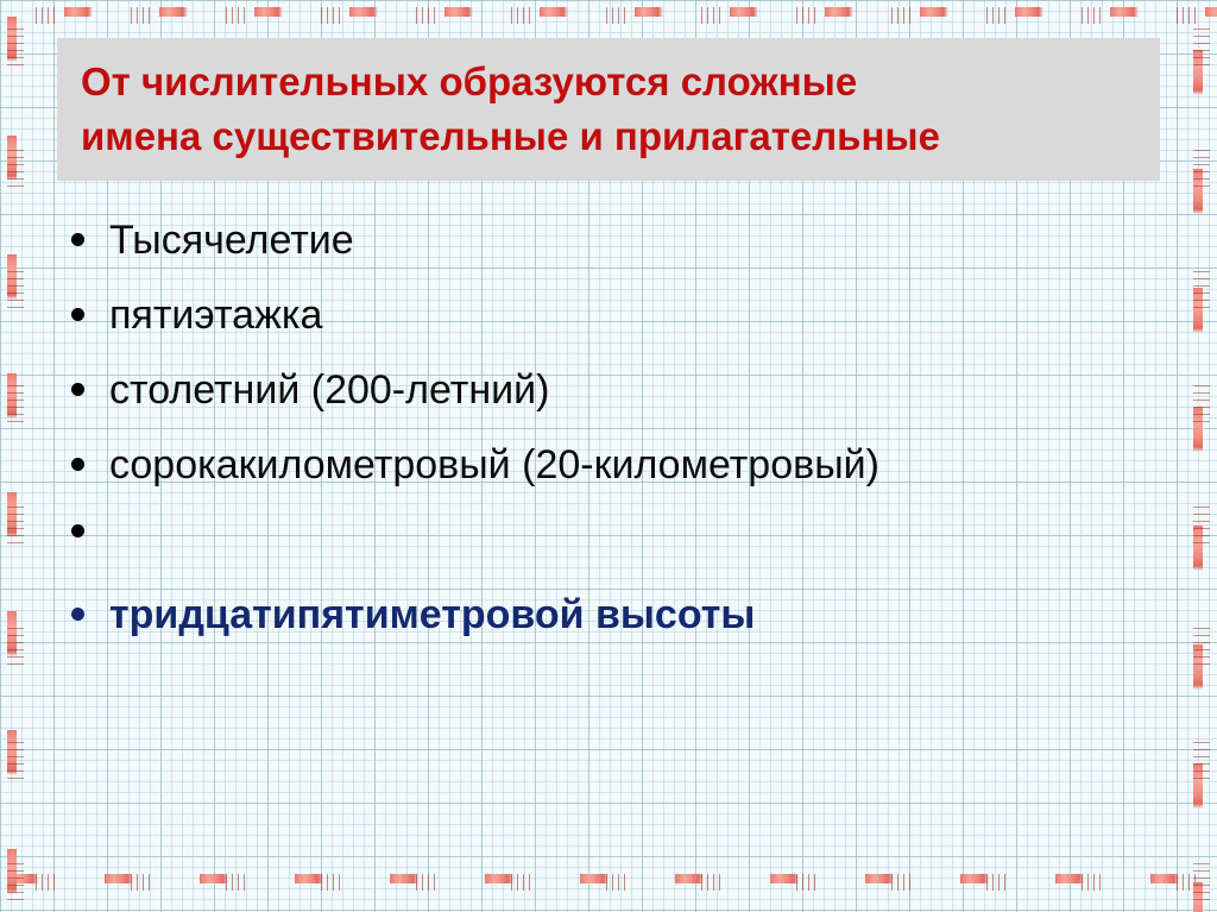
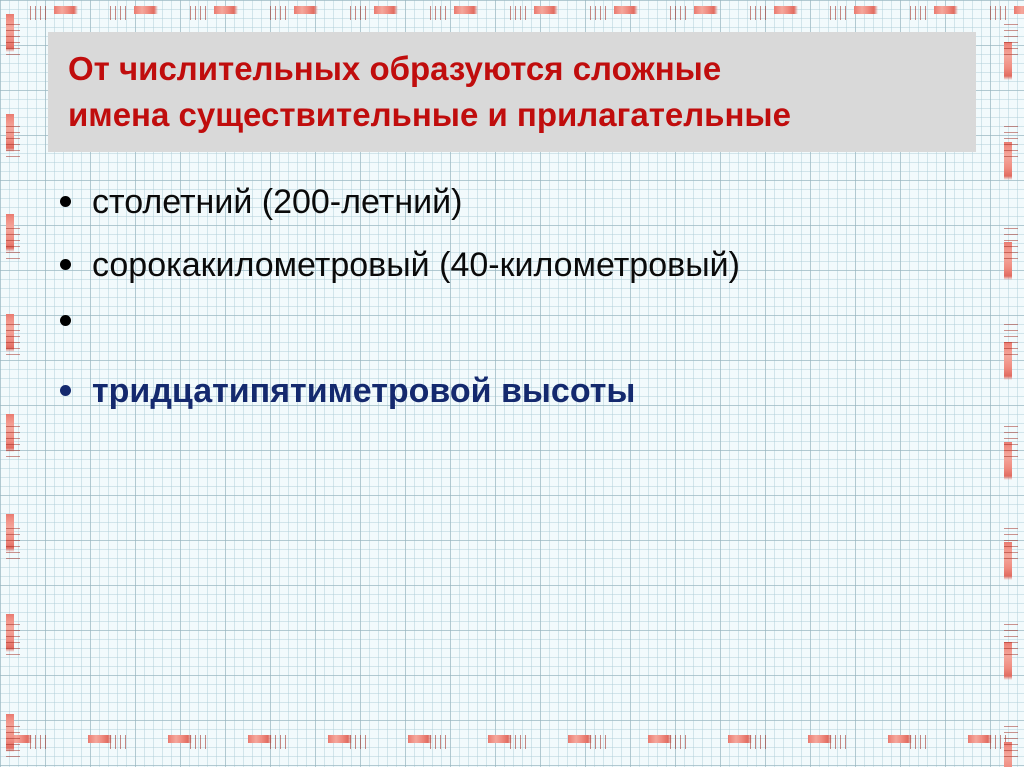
  От числительных образуются сложные
  имена существительные и прилагательные
- Тысячелетие
- пятиэтажка
  столетний (200-летний)
- сорокакилометровый (20-километровый)
+ сорокакилометровый (40-километровый)
  тридцатипятиметровой высоты
